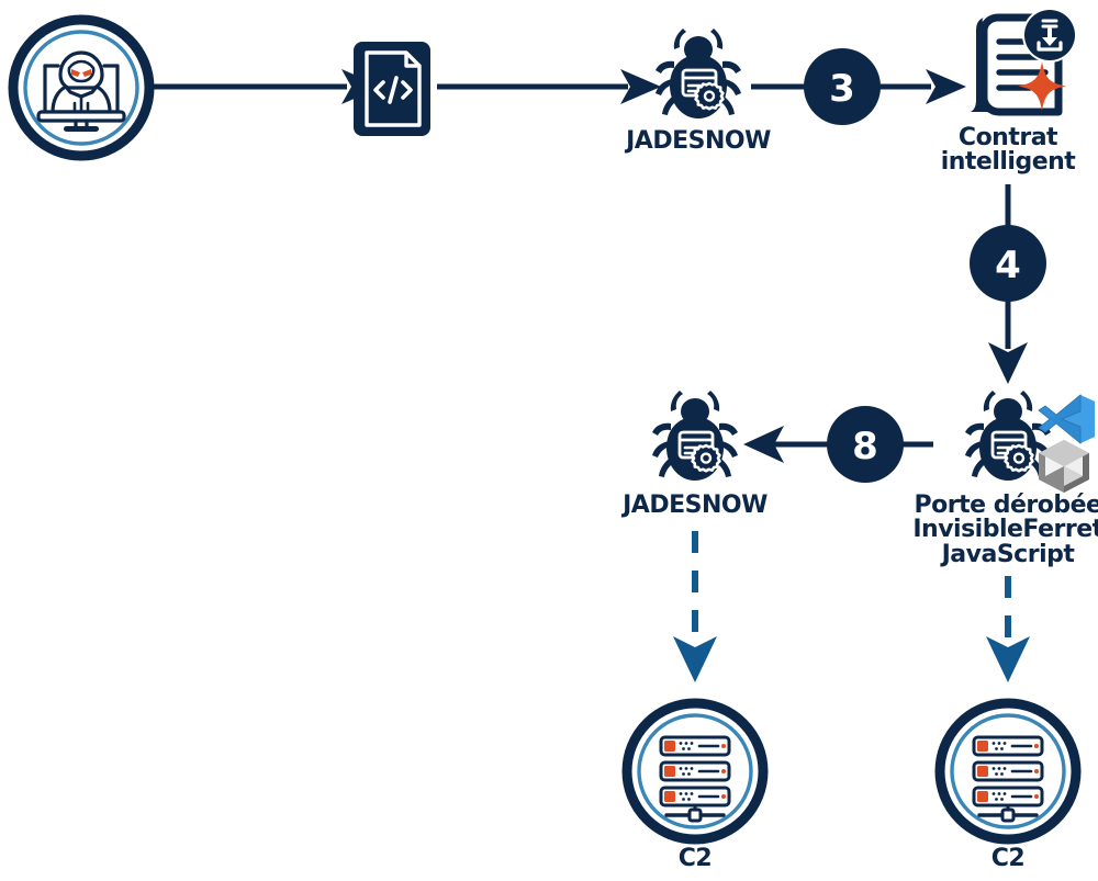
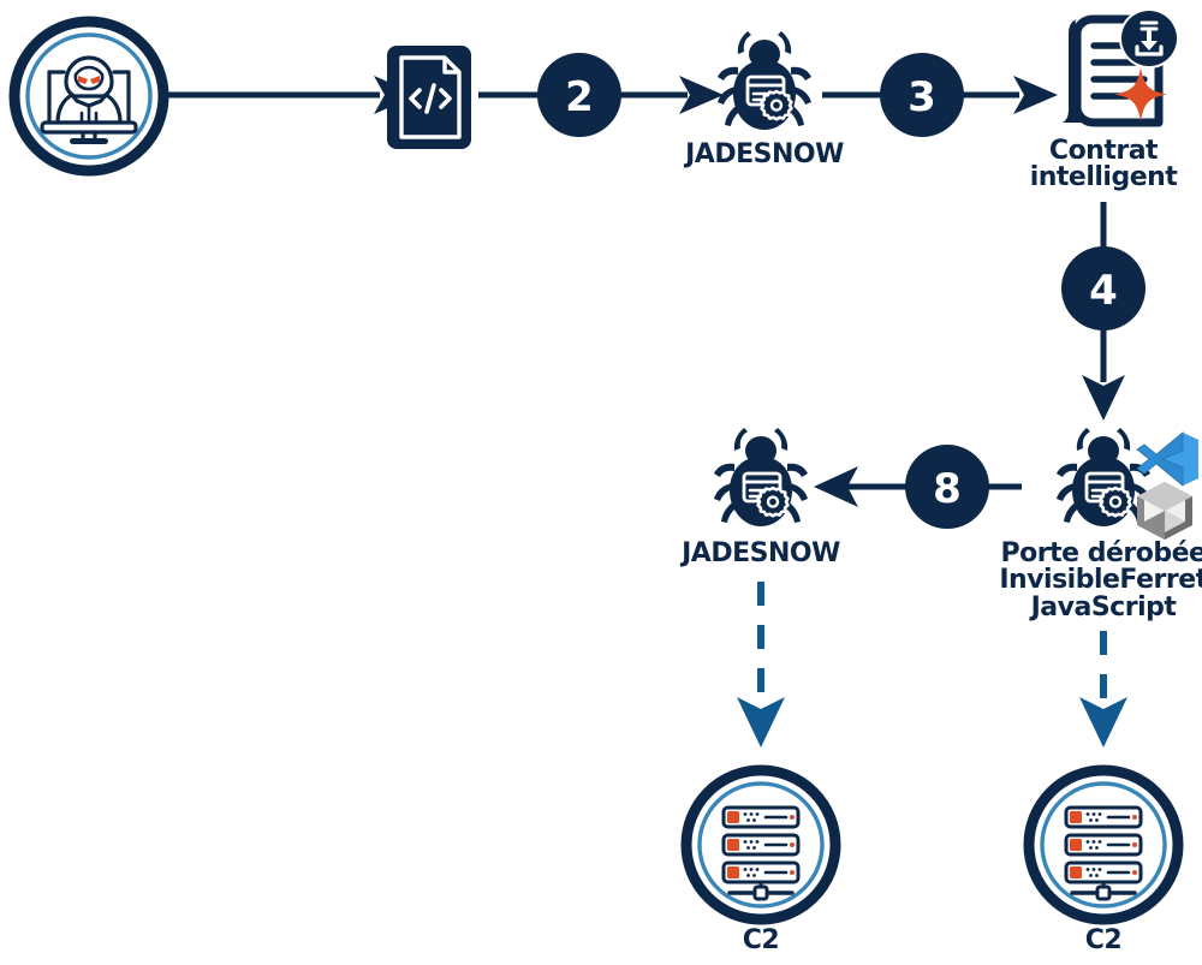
+ 2
  3
  4
  8
  JADESNOW
  Contrat
  intelligent
  Porte dérobée
  InvisibleFerre
  JavaScript
  JADESNOW
  C2
  C2
